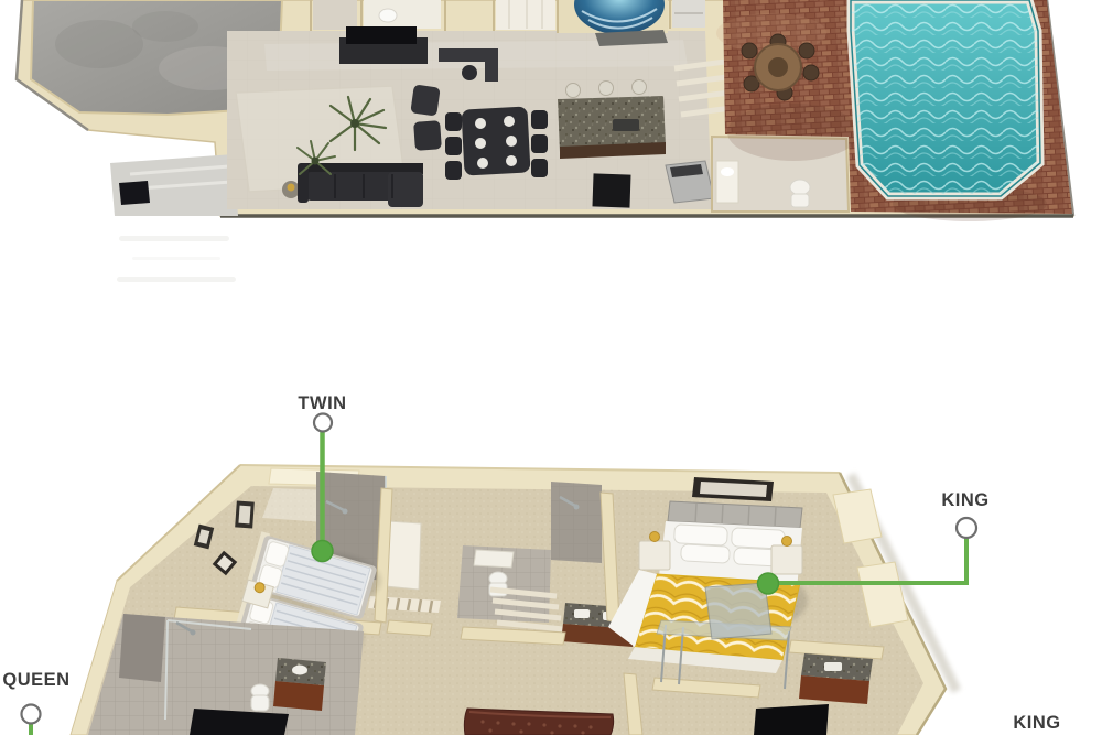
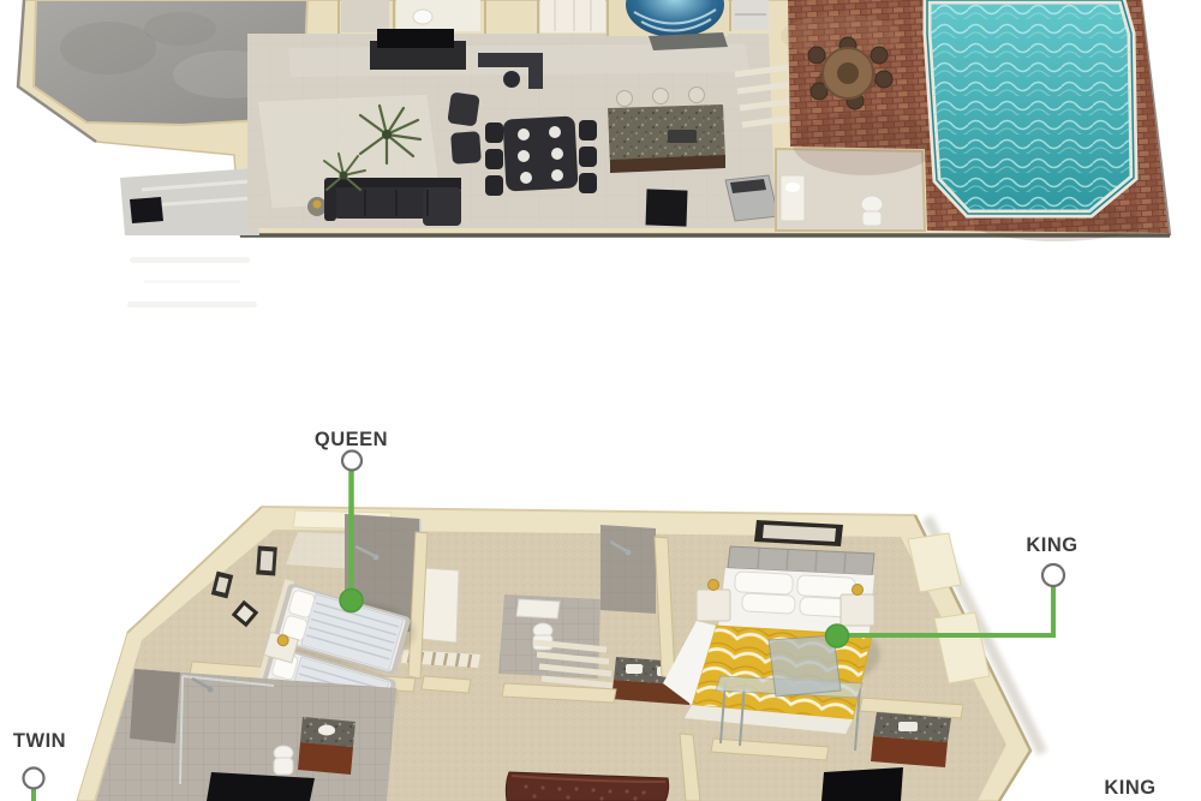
- TWIN
+ QUEEN
  KING
- QUEEN
+ TWIN
  KING
